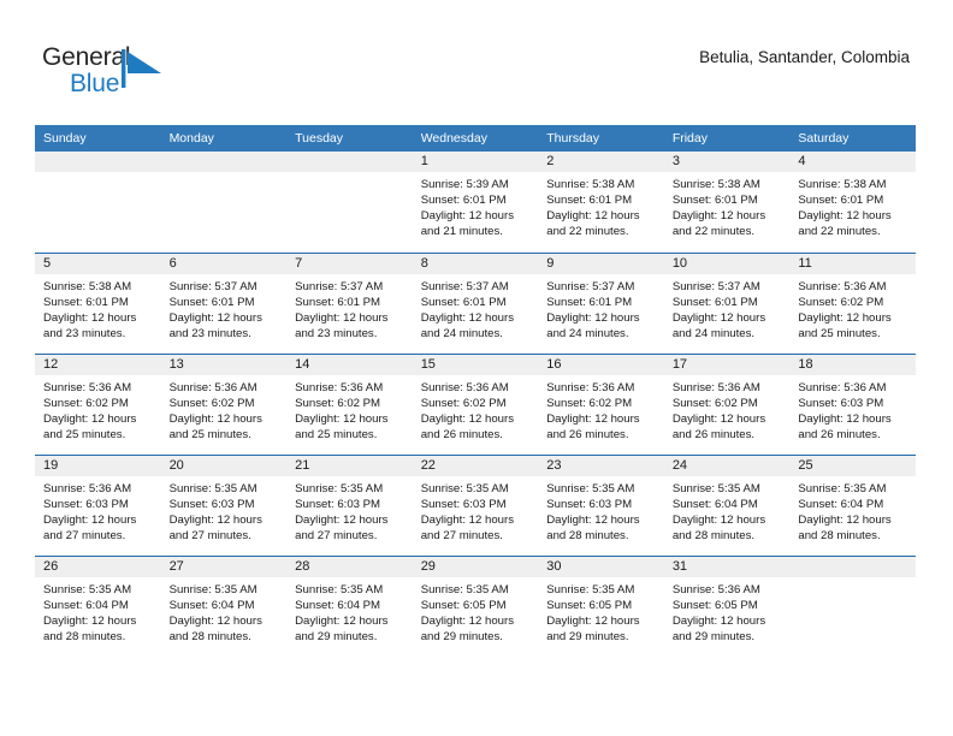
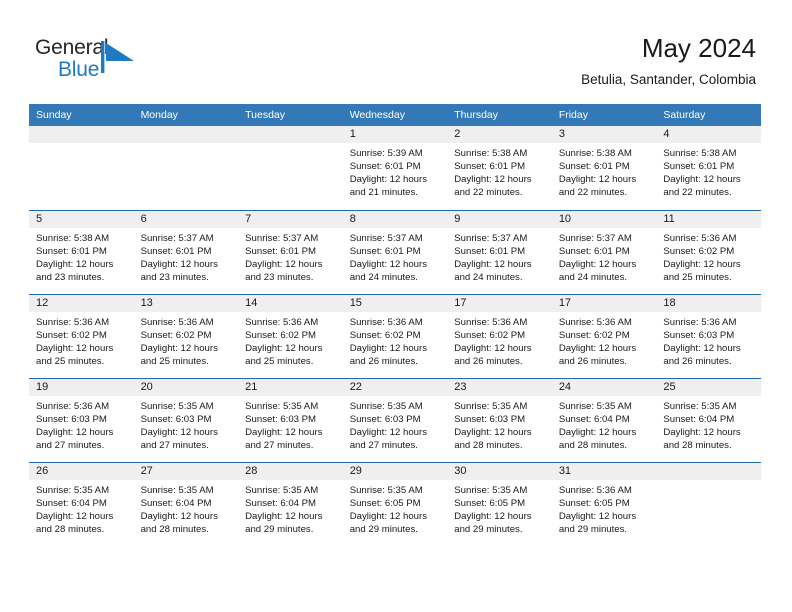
  Genera
  Blue
+ May 2024
  Betulia, Santander, Colombia
  Sunday	Monday	Tuesday	Wednesday	Thursday	Friday	Saturday
  			1Sunrise: 5:39 AMSunset: 6:01 PMDaylight: 12 hoursand 21 minutes.	2Sunrise: 5:38 AMSunset: 6:01 PMDaylight: 12 hoursand 22 minutes.	3Sunrise: 5:38 AMSunset: 6:01 PMDaylight: 12 hoursand 22 minutes.	4Sunrise: 5:38 AMSunset: 6:01 PMDaylight: 12 hoursand 22 minutes.
  5Sunrise: 5:38 AMSunset: 6:01 PMDaylight: 12 hoursand 23 minutes.	6Sunrise: 5:37 AMSunset: 6:01 PMDaylight: 12 hoursand 23 minutes.	7Sunrise: 5:37 AMSunset: 6:01 PMDaylight: 12 hoursand 23 minutes.	8Sunrise: 5:37 AMSunset: 6:01 PMDaylight: 12 hoursand 24 minutes.	9Sunrise: 5:37 AMSunset: 6:01 PMDaylight: 12 hoursand 24 minutes.	10Sunrise: 5:37 AMSunset: 6:01 PMDaylight: 12 hoursand 24 minutes.	11Sunrise: 5:36 AMSunset: 6:02 PMDaylight: 12 hoursand 25 minutes.
- 12Sunrise: 5:36 AMSunset: 6:02 PMDaylight: 12 hoursand 25 minutes.	13Sunrise: 5:36 AMSunset: 6:02 PMDaylight: 12 hoursand 25 minutes.	14Sunrise: 5:36 AMSunset: 6:02 PMDaylight: 12 hoursand 25 minutes.	15Sunrise: 5:36 AMSunset: 6:02 PMDaylight: 12 hoursand 26 minutes.	16Sunrise: 5:36 AMSunset: 6:02 PMDaylight: 12 hoursand 26 minutes.	17Sunrise: 5:36 AMSunset: 6:02 PMDaylight: 12 hoursand 26 minutes.	18Sunrise: 5:36 AMSunset: 6:03 PMDaylight: 12 hoursand 26 minutes.
+ 12Sunrise: 5:36 AMSunset: 6:02 PMDaylight: 12 hoursand 25 minutes.	13Sunrise: 5:36 AMSunset: 6:02 PMDaylight: 12 hoursand 25 minutes.	14Sunrise: 5:36 AMSunset: 6:02 PMDaylight: 12 hoursand 25 minutes.	15Sunrise: 5:36 AMSunset: 6:02 PMDaylight: 12 hoursand 26 minutes.	17Sunrise: 5:36 AMSunset: 6:02 PMDaylight: 12 hoursand 26 minutes.	17Sunrise: 5:36 AMSunset: 6:02 PMDaylight: 12 hoursand 26 minutes.	18Sunrise: 5:36 AMSunset: 6:03 PMDaylight: 12 hoursand 26 minutes.
  19Sunrise: 5:36 AMSunset: 6:03 PMDaylight: 12 hoursand 27 minutes.	20Sunrise: 5:35 AMSunset: 6:03 PMDaylight: 12 hoursand 27 minutes.	21Sunrise: 5:35 AMSunset: 6:03 PMDaylight: 12 hoursand 27 minutes.	22Sunrise: 5:35 AMSunset: 6:03 PMDaylight: 12 hoursand 27 minutes.	23Sunrise: 5:35 AMSunset: 6:03 PMDaylight: 12 hoursand 28 minutes.	24Sunrise: 5:35 AMSunset: 6:04 PMDaylight: 12 hoursand 28 minutes.	25Sunrise: 5:35 AMSunset: 6:04 PMDaylight: 12 hoursand 28 minutes.
  26Sunrise: 5:35 AMSunset: 6:04 PMDaylight: 12 hoursand 28 minutes.	27Sunrise: 5:35 AMSunset: 6:04 PMDaylight: 12 hoursand 28 minutes.	28Sunrise: 5:35 AMSunset: 6:04 PMDaylight: 12 hoursand 29 minutes.	29Sunrise: 5:35 AMSunset: 6:05 PMDaylight: 12 hoursand 29 minutes.	30Sunrise: 5:35 AMSunset: 6:05 PMDaylight: 12 hoursand 29 minutes.	31Sunrise: 5:36 AMSunset: 6:05 PMDaylight: 12 hoursand 29 minutes.
